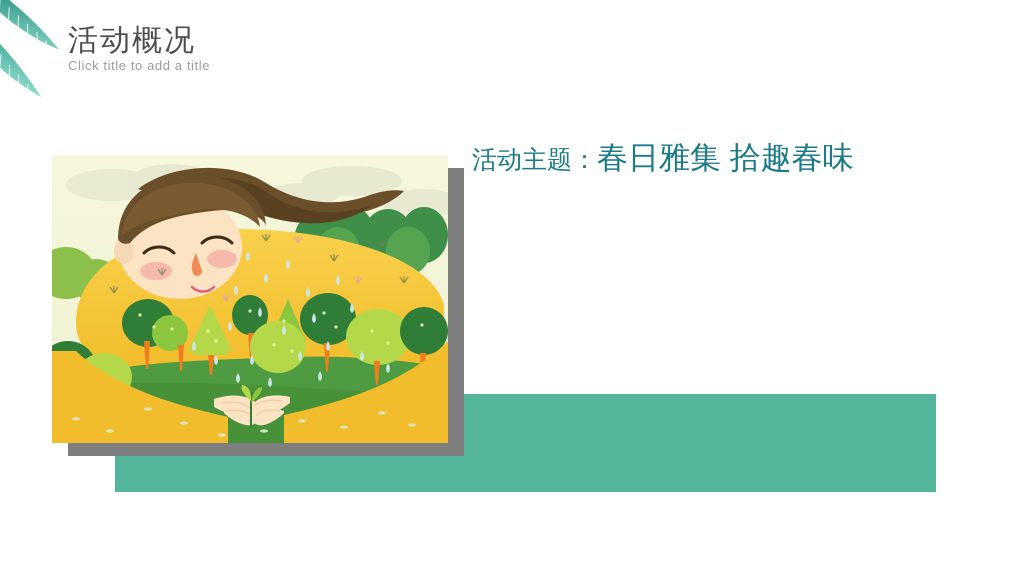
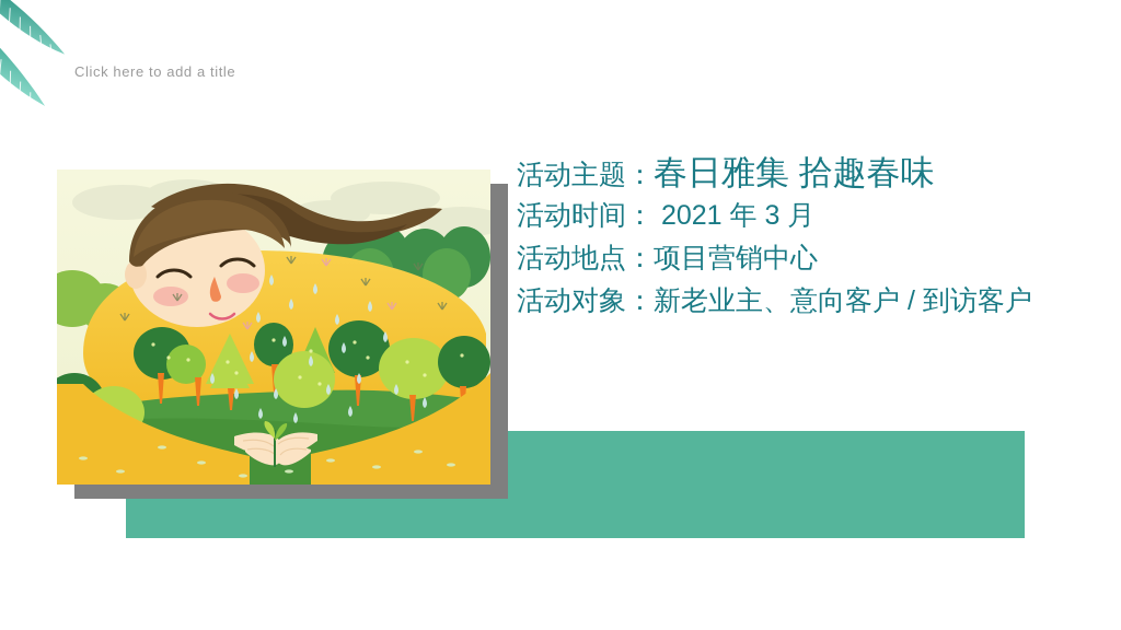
- 活动概况
- Click title to add a title
+ Click here to add a title
  活动主题：春日雅集 拾趣春味
+ 活动时间： 2021 年 3 月
+ 活动地点：项目营销中心
+ 活动对象：新老业主、意向客户 / 到访客户
